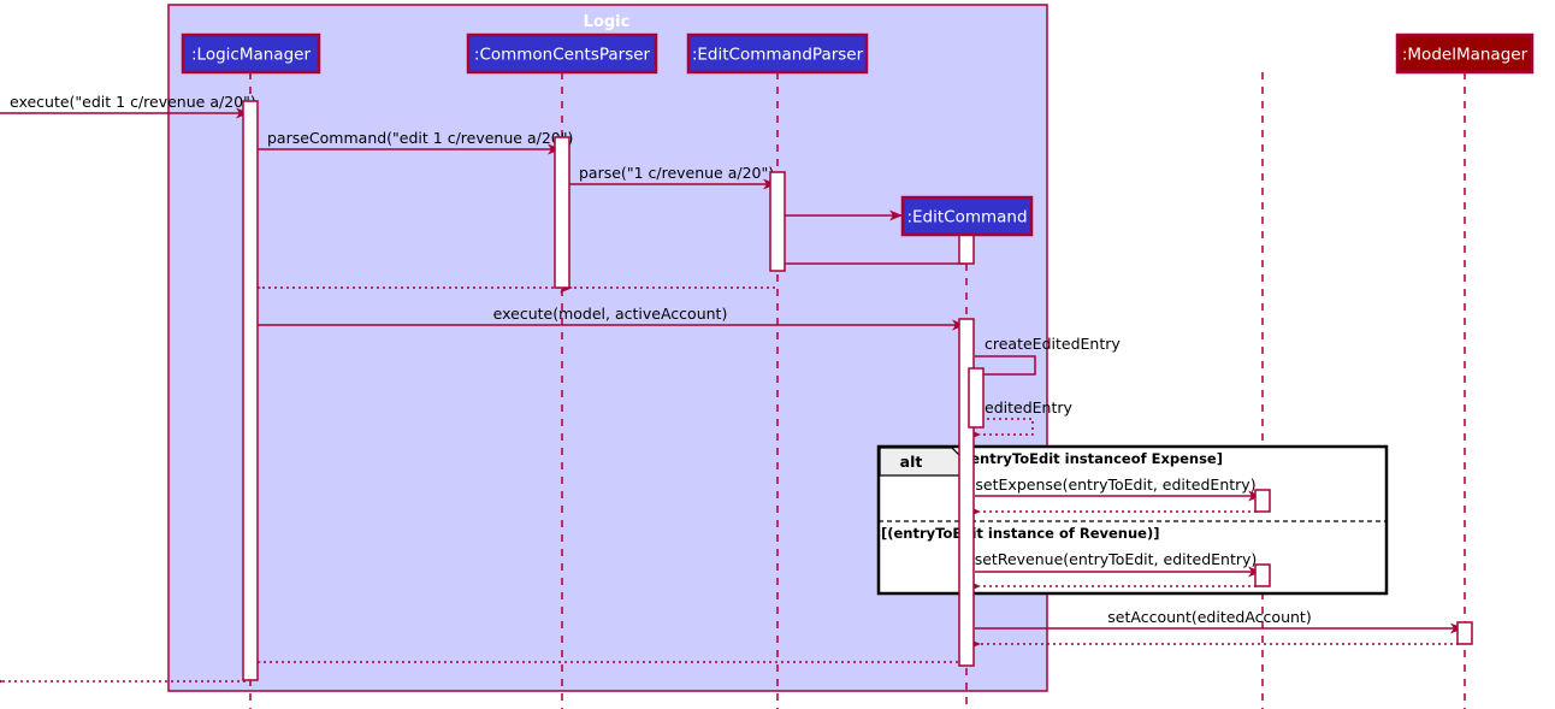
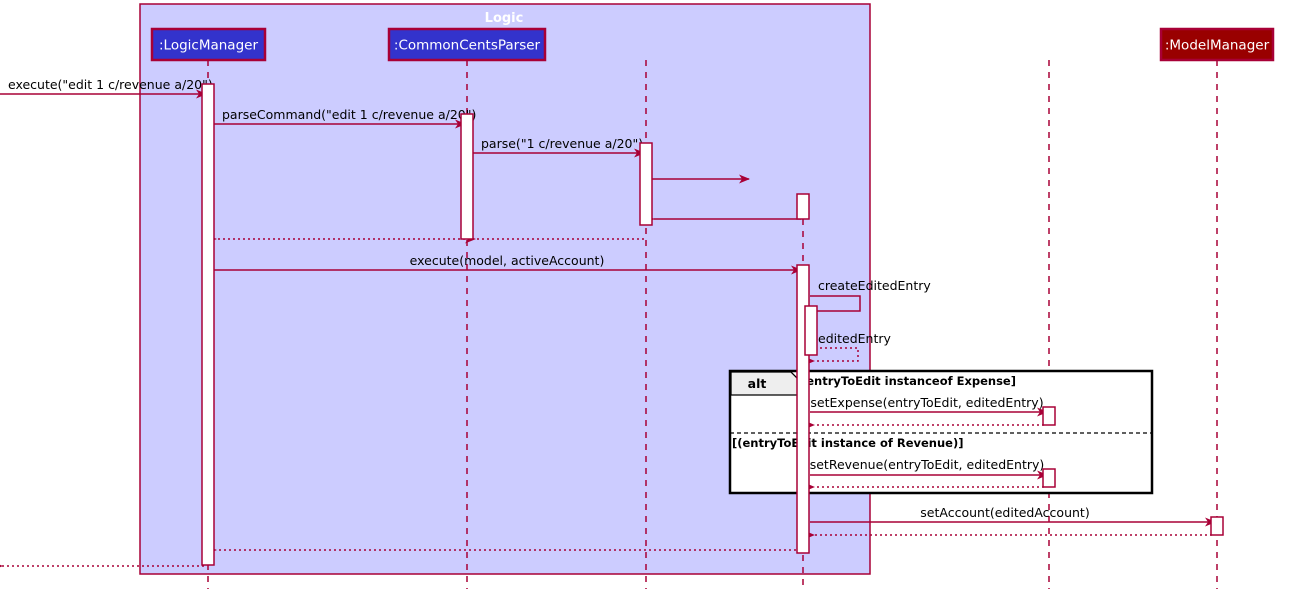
  Logic
  execute("edit 1 c/revenue a/20
  parseCommand("edit 1 c/revenue a/2)
  parse("1 c/revenue a/20"
  execute(model, activeAccount)
  createEditedEntry
  editedEntry
  alt
  entryToEdit instanceof Expense]
  [(entryToEt instance of Revenue)]
  setExpense(entryToEdit, editedEntry)
  setRevenue(entryToEdit, editedEntry)
  setAccount(editedAccount)
  :LogicManager
  :CommonCentsParser
- :EditCommandParser
- :EditCommand
  :ModelManager
